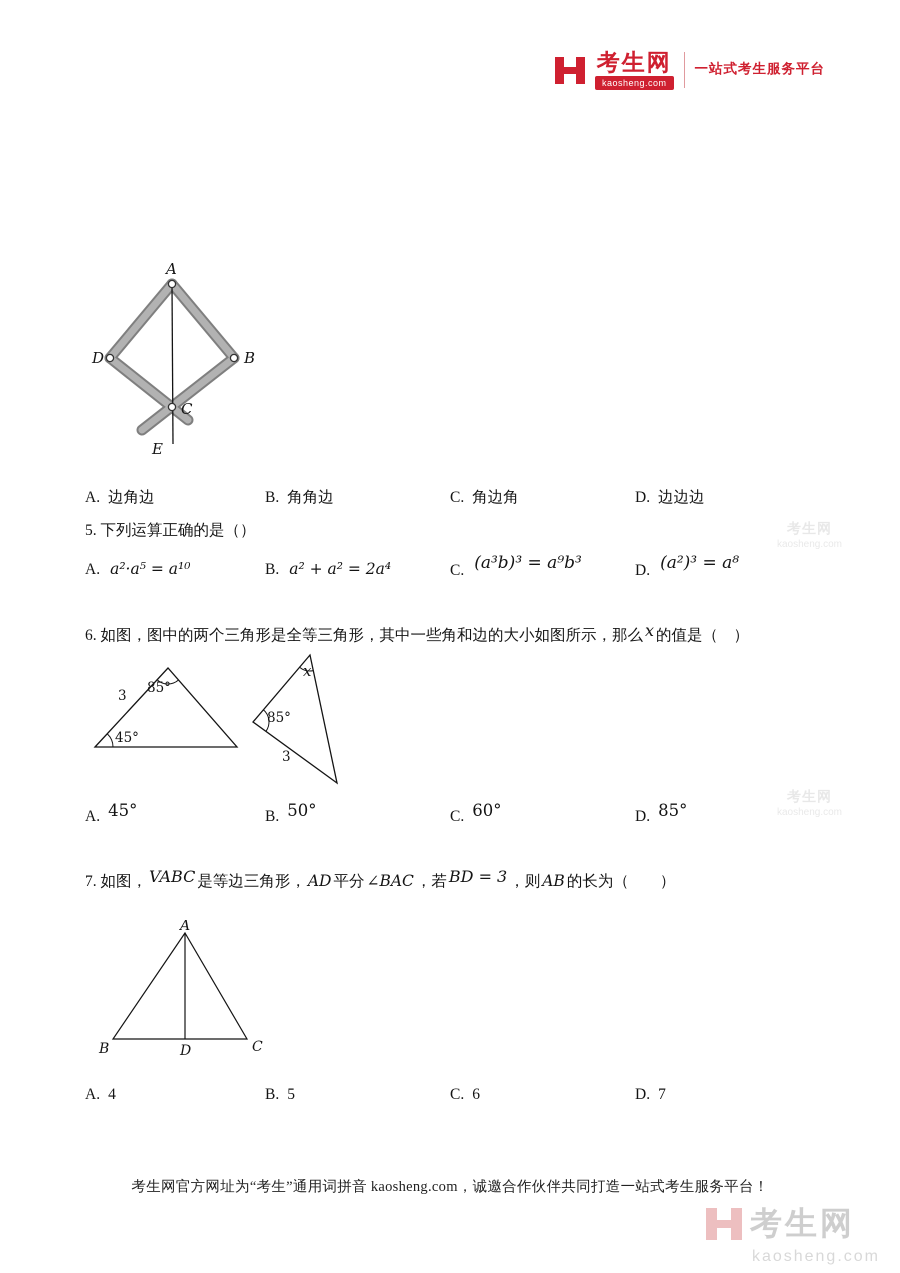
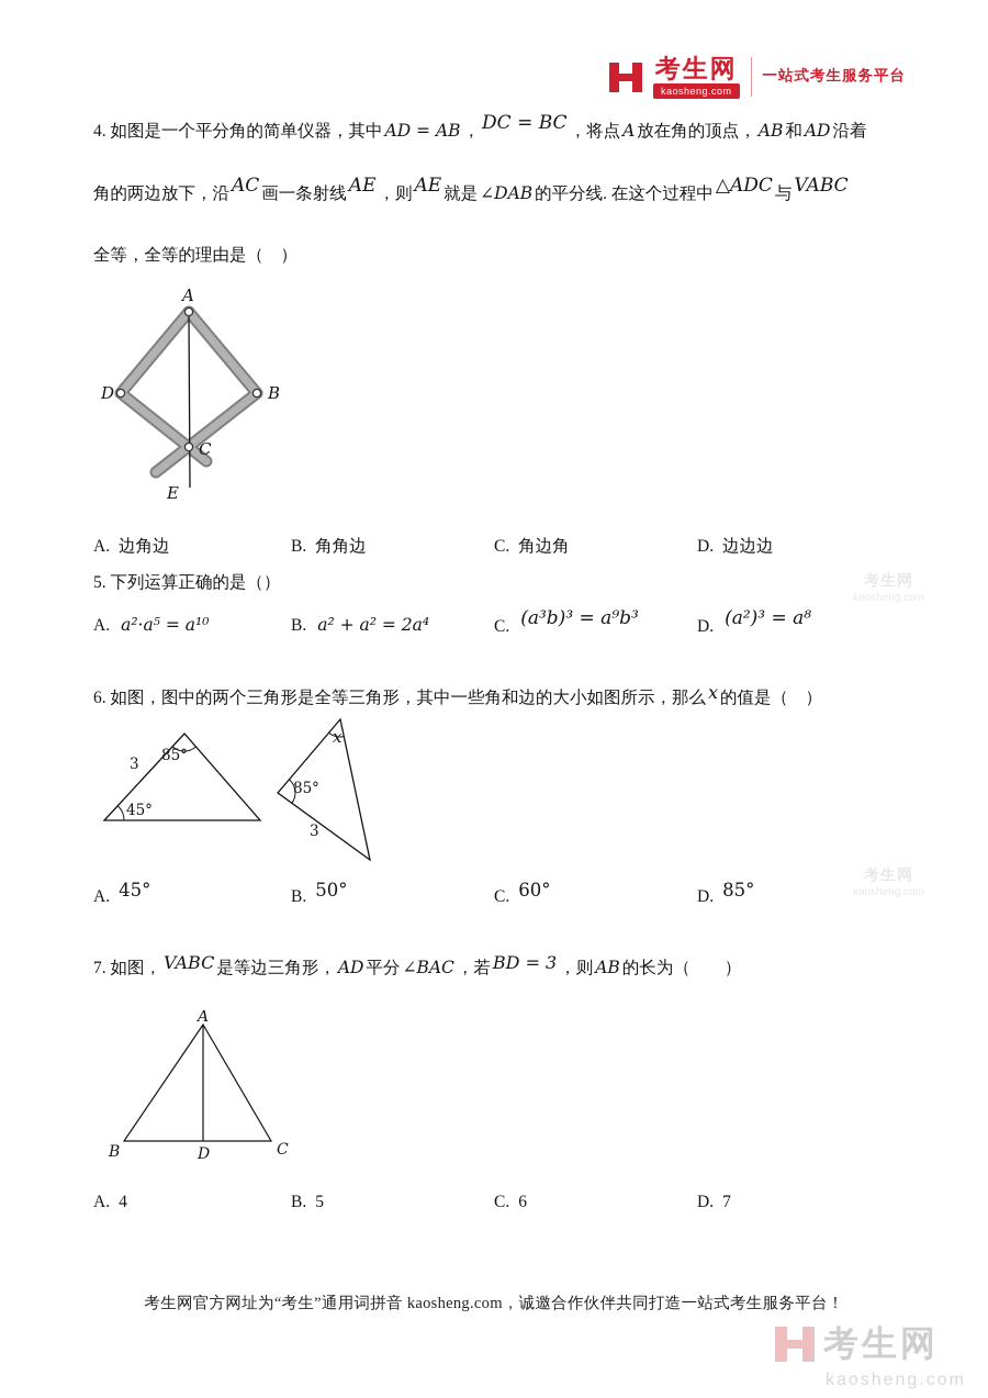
  考生网
  kaosheng.com
  一站式考生服务平台
+ 4. 如图是一个平分角的简单仪器，其中AD = AB，DC = BC，将点A放在角的顶点，AB和AD沿着
+ 角的两边放下，沿AC画一条射线AE，则AE就是∠DAB的平分线. 在这个过程中△ADC与VABC
+ 全等，全等的理由是（ ）
  A
  D
  B
  C
  E
  A. 边角边
  B. 角角边
  C. 角边角
  D. 边边边
  5. 下列运算正确的是（）
  A. a²·a⁵ = a¹⁰
  B. a² + a² = 2a⁴
  C. (a³b)³ = a⁹b³
  D. (a²)³ = a⁸
  6. 如图，图中的两个三角形是全等三角形，其中一些角和边的大小如图所示，那么x的值是（ ）
  3
  85°
  45°
  x
  85°
  3
  A. 45°
  B. 50°
  C. 60°
  D. 85°
  7. 如图，VABC是等边三角形，AD平分∠BAC，若BD = 3，则AB的长为（ ）
  A
  B
  C
  D
  A. 4
  B. 5
  C. 6
  D. 7
  考生网官方网址为“考生”通用词拼音 kaosheng.com，诚邀合作伙伴共同打造一站式考生服务平台！
  考生网
  kaosheng.com
